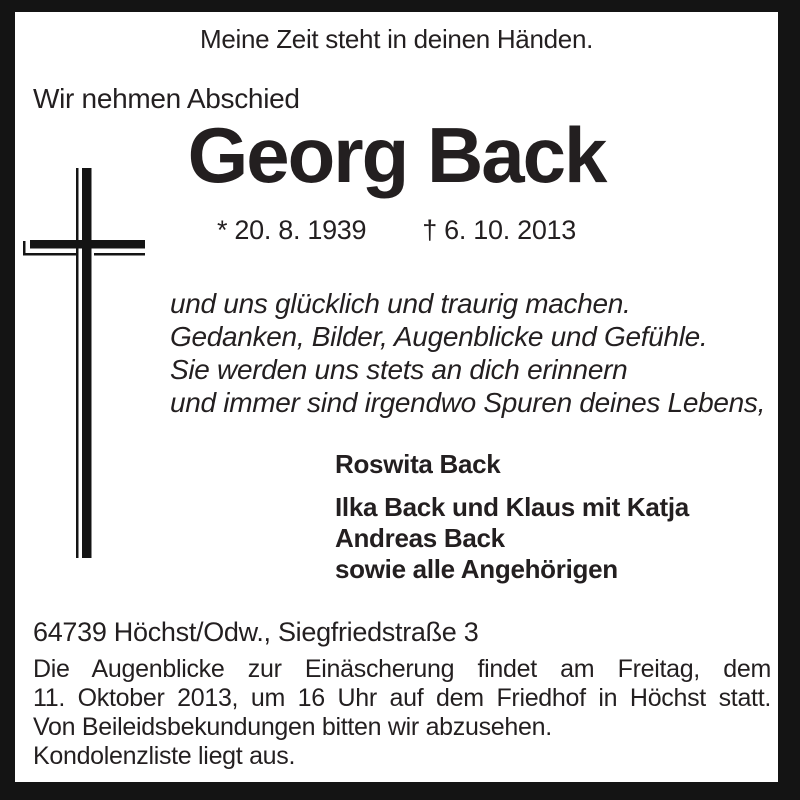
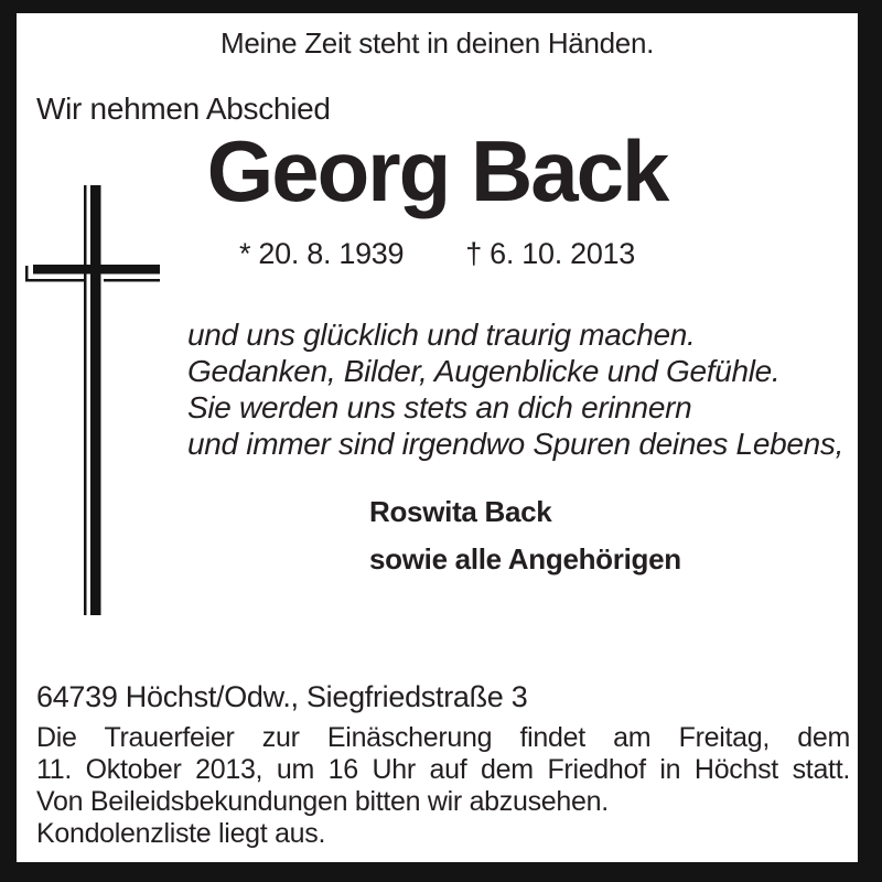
  Meine Zeit steht in deinen Händen.
  Wir nehmen Abschied
  Georg Back
  * 20. 8. 1939
  † 6. 10. 2013
  und uns glücklich und traurig machen.
  Gedanken, Bilder, Augenblicke und Gefühle.
  Sie werden uns stets an dich erinnern
  und immer sind irgendwo Spuren deines Lebens,
  Roswita Back
- Ilka Back und Klaus mit Katja
- Andreas Back
  sowie alle Angehörigen
  64739 Höchst/Odw., Siegfriedstraße 3
- Die Augenblicke zur Einäscherung findet am Freitag, dem
+ Die Trauerfeier zur Einäscherung findet am Freitag, dem
  11. Oktober 2013, um 16 Uhr auf dem Friedhof in Höchst statt.
  Von Beileidsbekundungen bitten wir abzusehen.
  Kondolenzliste liegt aus.
